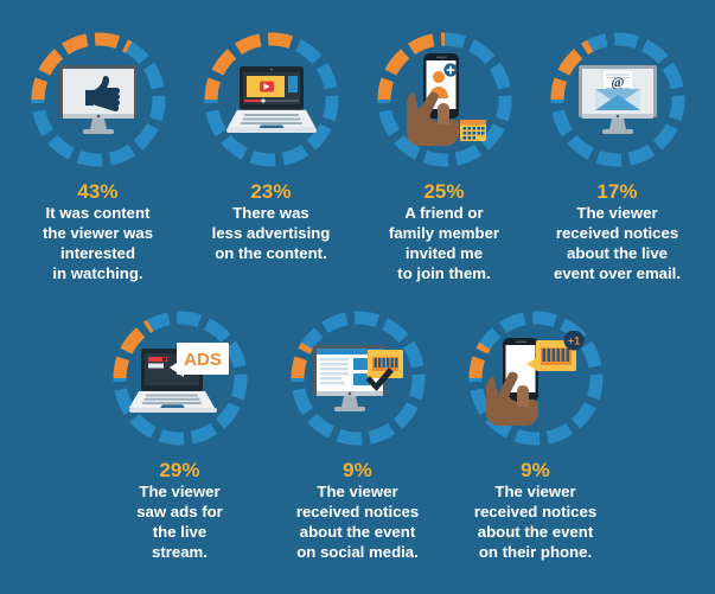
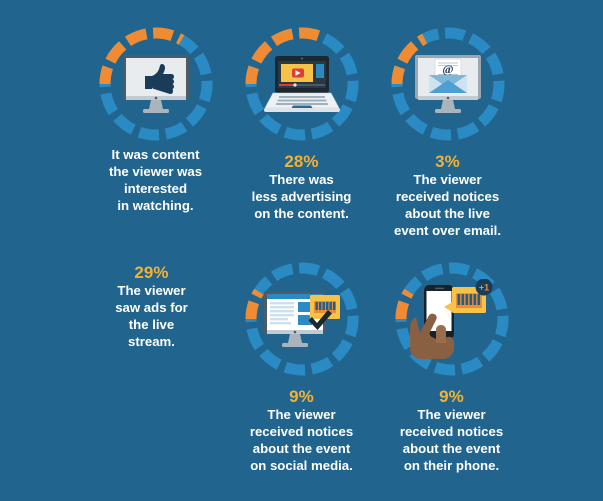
- 43%
  It was content
  the viewer was
  interested
  in watching.
- 23%
+ 28%
  There was
  less advertising
  on the content.
- 25%
- A friend or
- family member
- invited me
- to join them.
  @
- 17%
+ 3%
  The viewer
  received notices
  about the live
  event over email.
- ADS
  29%
  The viewer
  saw ads for
  the live
  stream.
  9%
  The viewer
  received notices
  about the event
  on social media.
  +1
  9%
  The viewer
  received notices
  about the event
  on their phone.
